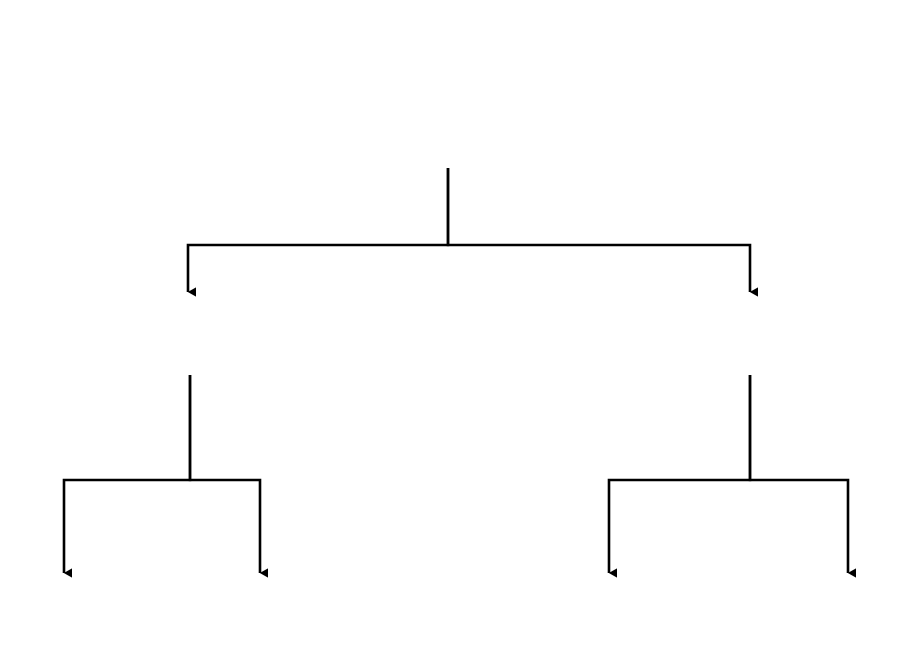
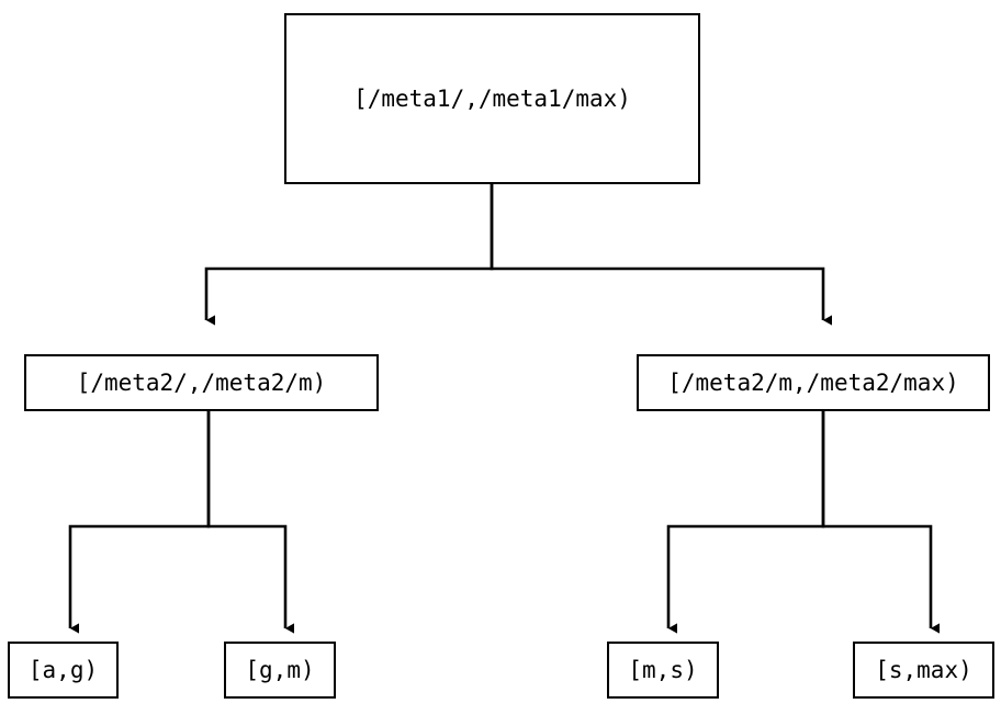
+ [/meta1/,/meta1/max)
+ [/meta2/,/meta2/m)
+ [/meta2/m,/meta2/max)
+ [a,g)
+ [g,m)
+ [m,s)
+ [s,max)
